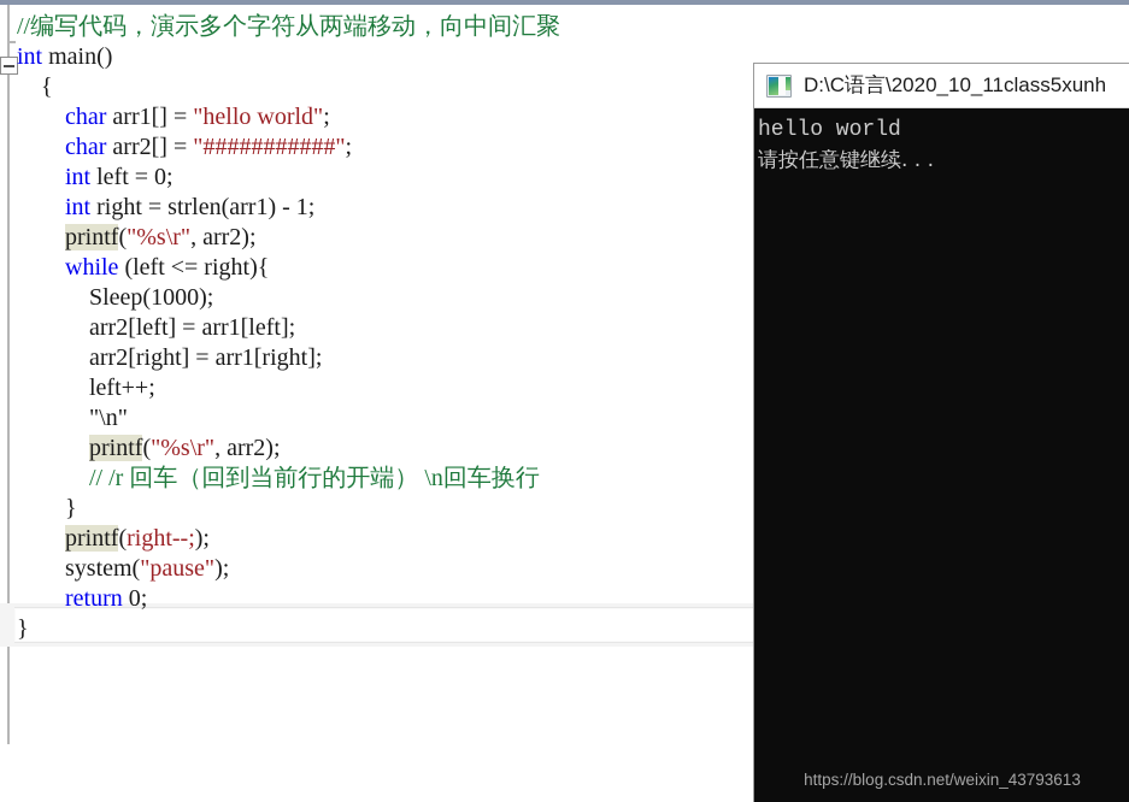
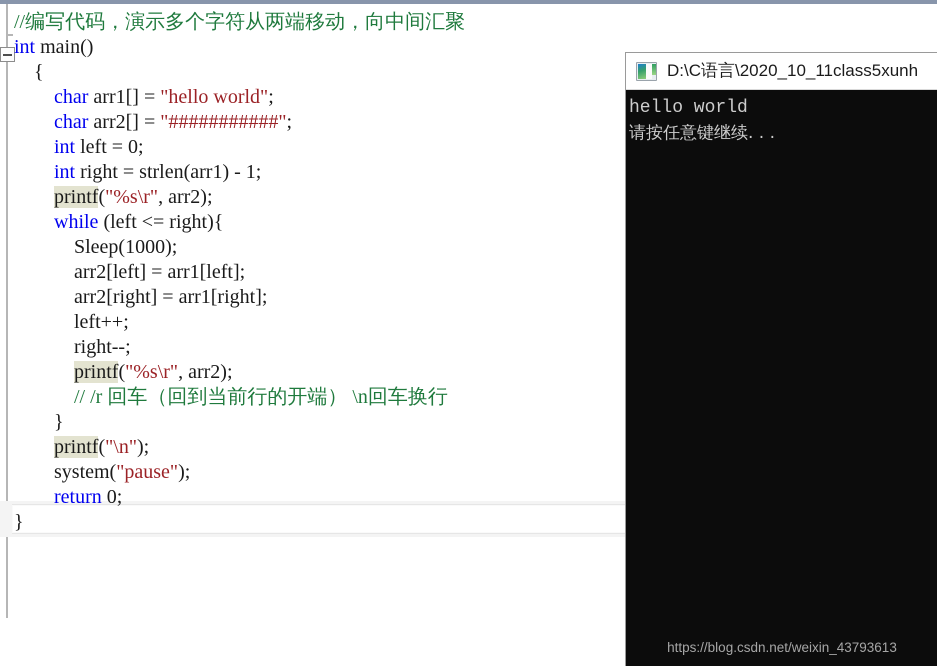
  //编写代码，演示多个字符从两端移动，向中间汇聚
  int main()
  {
  char arr1[] = "hello world";
  char arr2[] = "###########";
  int left = 0;
  int right = strlen(arr1) - 1;
  printf("%s\r", arr2);
  while (left <= right){
  Sleep(1000);
  arr2[left] = arr1[left];
  arr2[right] = arr1[right];
  left++;
- "\n"
+ right--;
  printf("%s\r", arr2);
  // /r 回车（回到当前行的开端） \n回车换行
  }
- printf(right--;);
+ printf("\n");
  system("pause");
  return 0;
  }
  D:\C语言\2020_10_11class5xunh
  hello world
  请按任意键继续. . .
  https://blog.csdn.net/weixin_43793613
